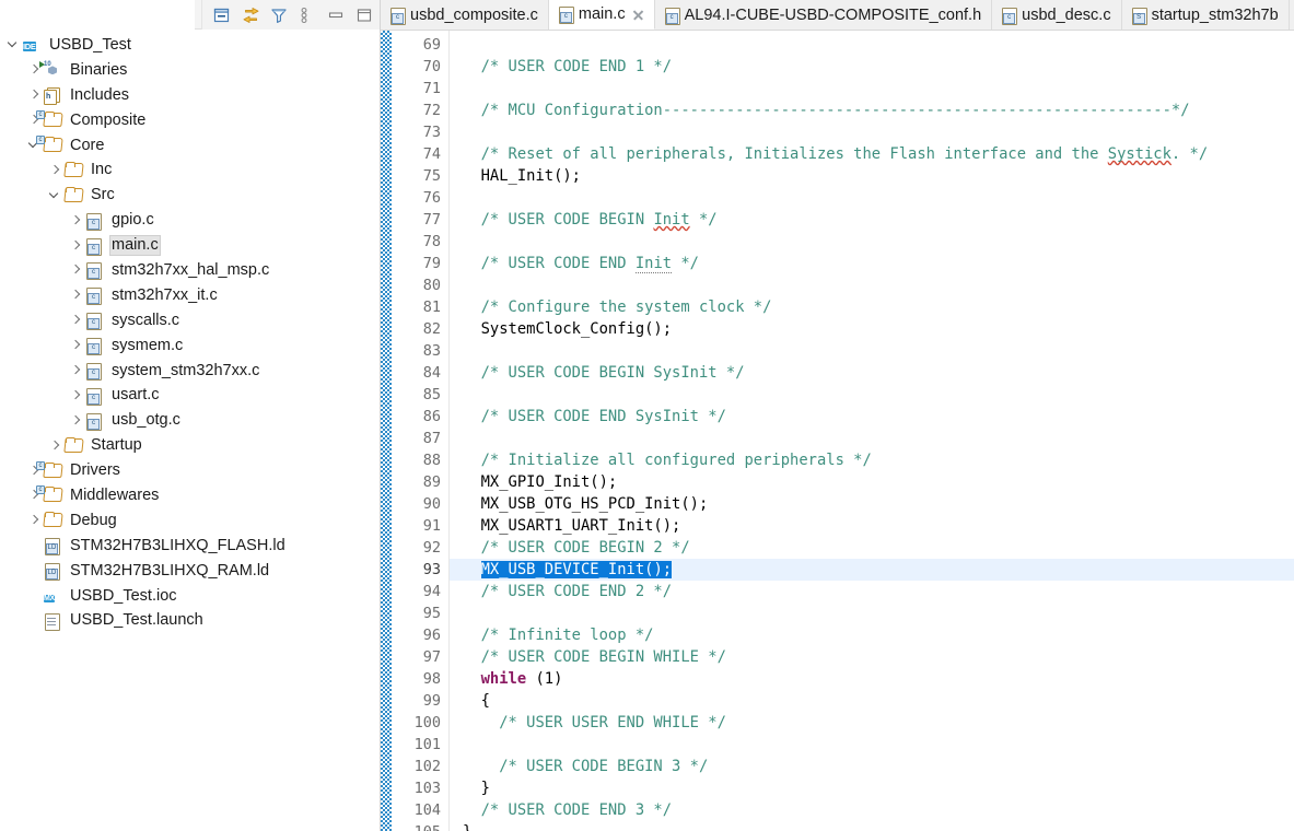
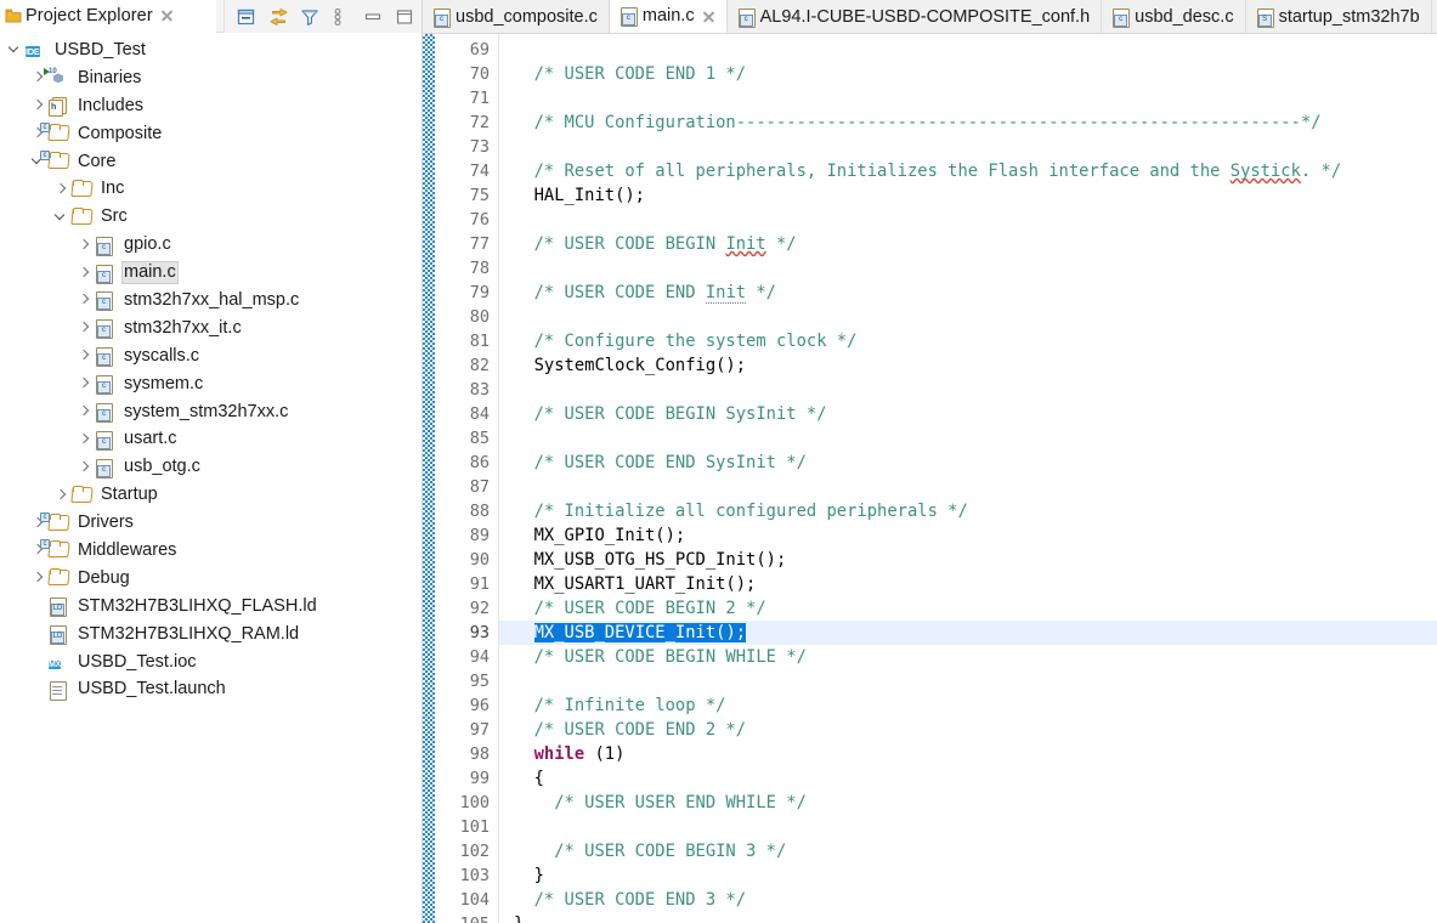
+ Project Explorer
  IDE
  USBD_Test
  Binaries
  Includes
  Composite
  Core
  Inc
  Src
  gpio.c
  main.c
  stm32h7xx_hal_msp.c
  stm32h7xx_it.c
  syscalls.c
  sysmem.c
  system_stm32h7xx.c
  usart.c
  usb_otg.c
  Startup
  Drivers
  Middlewares
  Debug
  STM32H7B3LIHXQ_FLASH.ld
  STM32H7B3LIHXQ_RAM.ld
  USBD_Test.ioc
  USBD_Test.launch
  usbd_composite.c
  main.c
  AL94.I-CUBE-USBD-COMPOSITE_conf.h
  usbd_desc.c
  startup_stm32h7b
  69
  70
  71
  72
  73
  74
  75
  76
  77
  78
  79
  80
  81
  82
  83
  84
  85
  86
  87
  88
  89
  90
  91
  92
  93
  94
  95
  96
  97
  98
  99
  100
  101
  102
  103
  104
  /* USER CODE END 1 */
  /* MCU Configuration--------------------------------------------------------*/
  /* Reset of all peripherals, Initializes the Flash interface and the Systick. */
  HAL_Init();
  /* USER CODE BEGIN Init */
  /* USER CODE END Init */
  /* Configure the system clock */
  SystemClock_Config();
  /* USER CODE BEGIN SysInit */
  /* USER CODE END SysInit */
  /* Initialize all configured peripherals */
  MX_GPIO_Init();
  MX_USB_OTG_HS_PCD_Init();
  MX_USART1_UART_Init();
  /* USER CODE BEGIN 2 */
  MX_USB_DEVICE_Init();
- /* USER CODE END 2 */
+ /* USER CODE BEGIN WHILE */
  /* Infinite loop */
- /* USER CODE BEGIN WHILE */
+ /* USER CODE END 2 */
  while (1)
  {
  /* USER USER END WHILE */
  /* USER CODE BEGIN 3 */
  }
  /* USER CODE END 3 */
